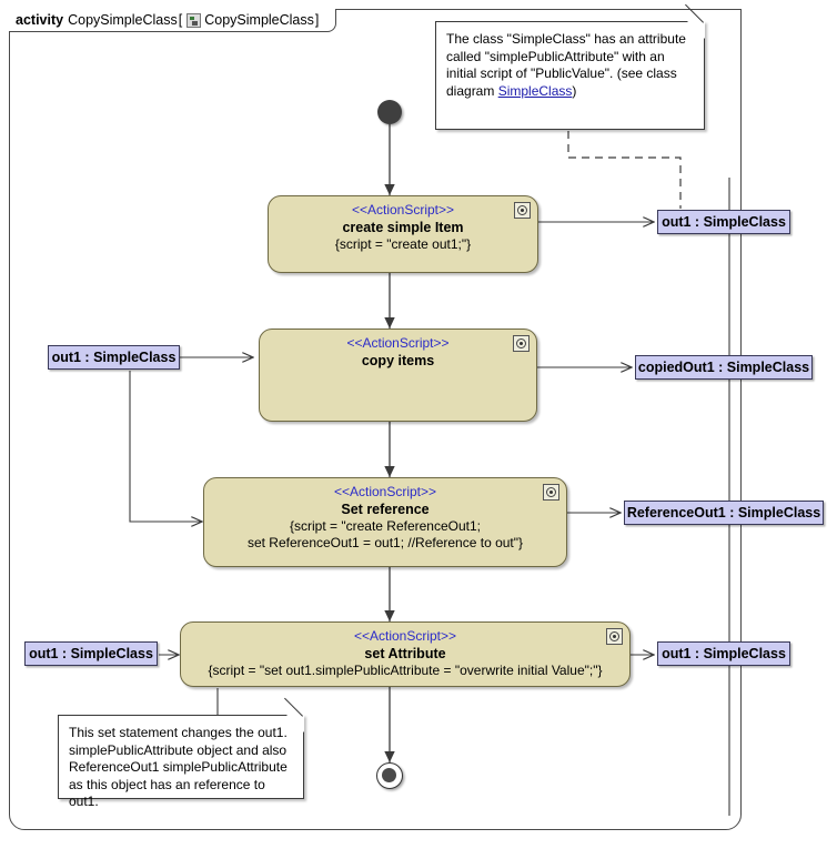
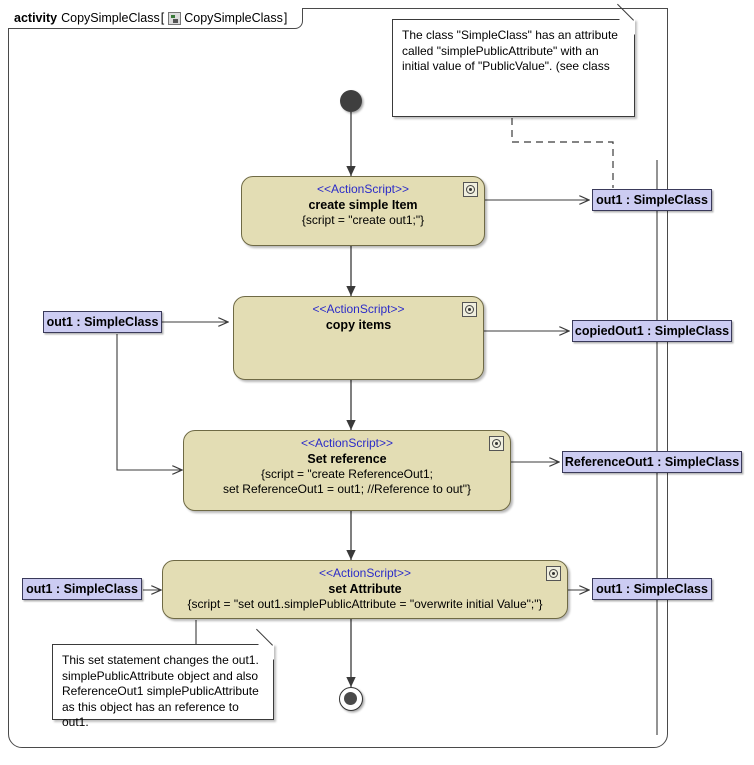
  activity
  CopySimpleClass
  [
  CopySimpleClass
  ]
  <<ActionScript>>
  create simple Item
  {script = "create out1;"}
  <<ActionScript>>
  copy items
  <<ActionScript>>
  Set reference
  {script = "create ReferenceOut1;
  set ReferenceOut1 = out1; //Reference to out"}
  <<ActionScript>>
  set Attribute
  {script = "set out1.simplePublicAttribute = "overwrite initial Value";"}
  out1 : SimpleClass
  out1 : SimpleClass
  copiedOut1 : SimpleClass
  ReferenceOut1 : SimpleClass
  out1 : SimpleClass
  out1 : SimpleClass
  The class "SimpleClass" has an attribute
  called "simplePublicAttribute" with an
- initial script of "PublicValue". (see class
+ initial value of "PublicValue". (see class
- diagram SimpleClass)
  This set statement changes the out1.
  simplePublicAttribute object and also
  ReferenceOut1 simplePublicAttribute
  as this object has an reference to out1.
